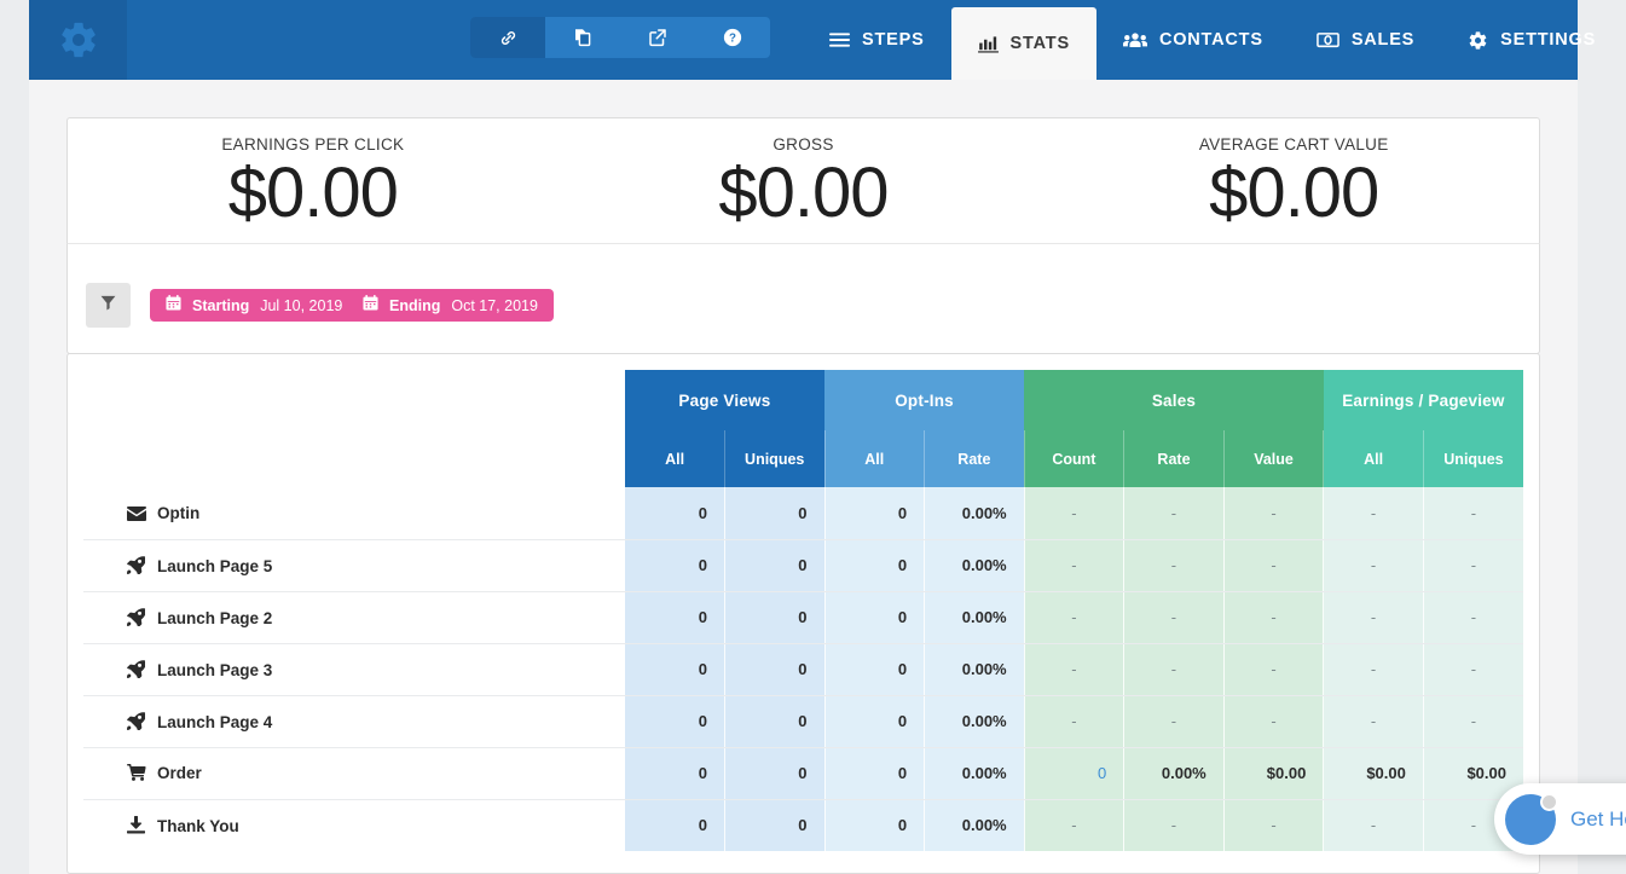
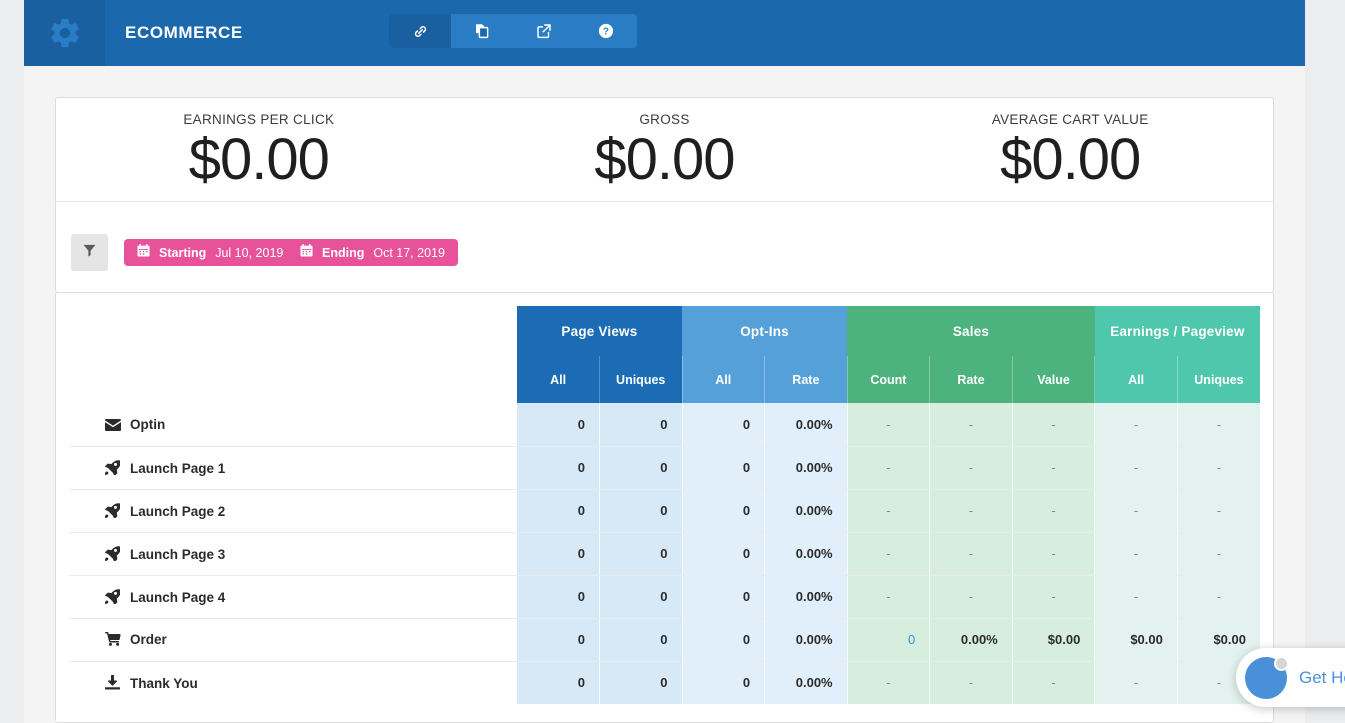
+ ECOMMERCE
  ?
- STEPS
- STATS
- CONTACTS
- SALES
- SETTINGS
  EARNINGS PER CLICK
  $0.00
  GROSS
  $0.00
  AVERAGE CART VALUE
  $0.00
  Starting
  Jul 10, 2019
  Ending
  Oct 17, 2019
  	Page Views	Opt-Ins	Sales	Earnings / Pageview
  	All	Uniques	All	Rate	Count	Rate	Value	All	Uniques
  Optin	0	0	0	0.00%	-	-	-	-	-
- Launch Page 5	0	0	0	0.00%	-	-	-	-	-
+ Launch Page 1	0	0	0	0.00%	-	-	-	-	-
  Launch Page 2	0	0	0	0.00%	-	-	-	-	-
  Launch Page 3	0	0	0	0.00%	-	-	-	-	-
  Launch Page 4	0	0	0	0.00%	-	-	-	-	-
  Order	0	0	0	0.00%	0	0.00%	$0.00	$0.00	$0.00
  Thank You	0	0	0	0.00%	-	-	-	-	-
  Get H
